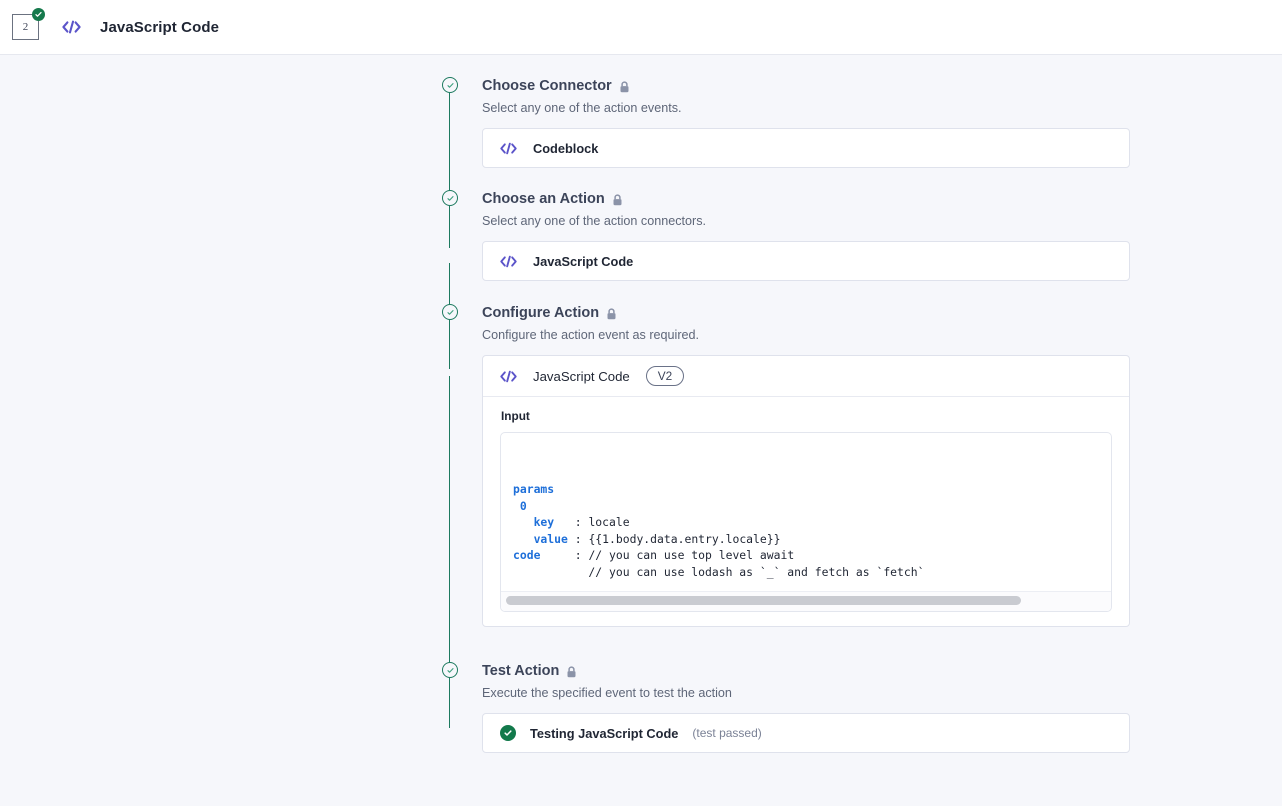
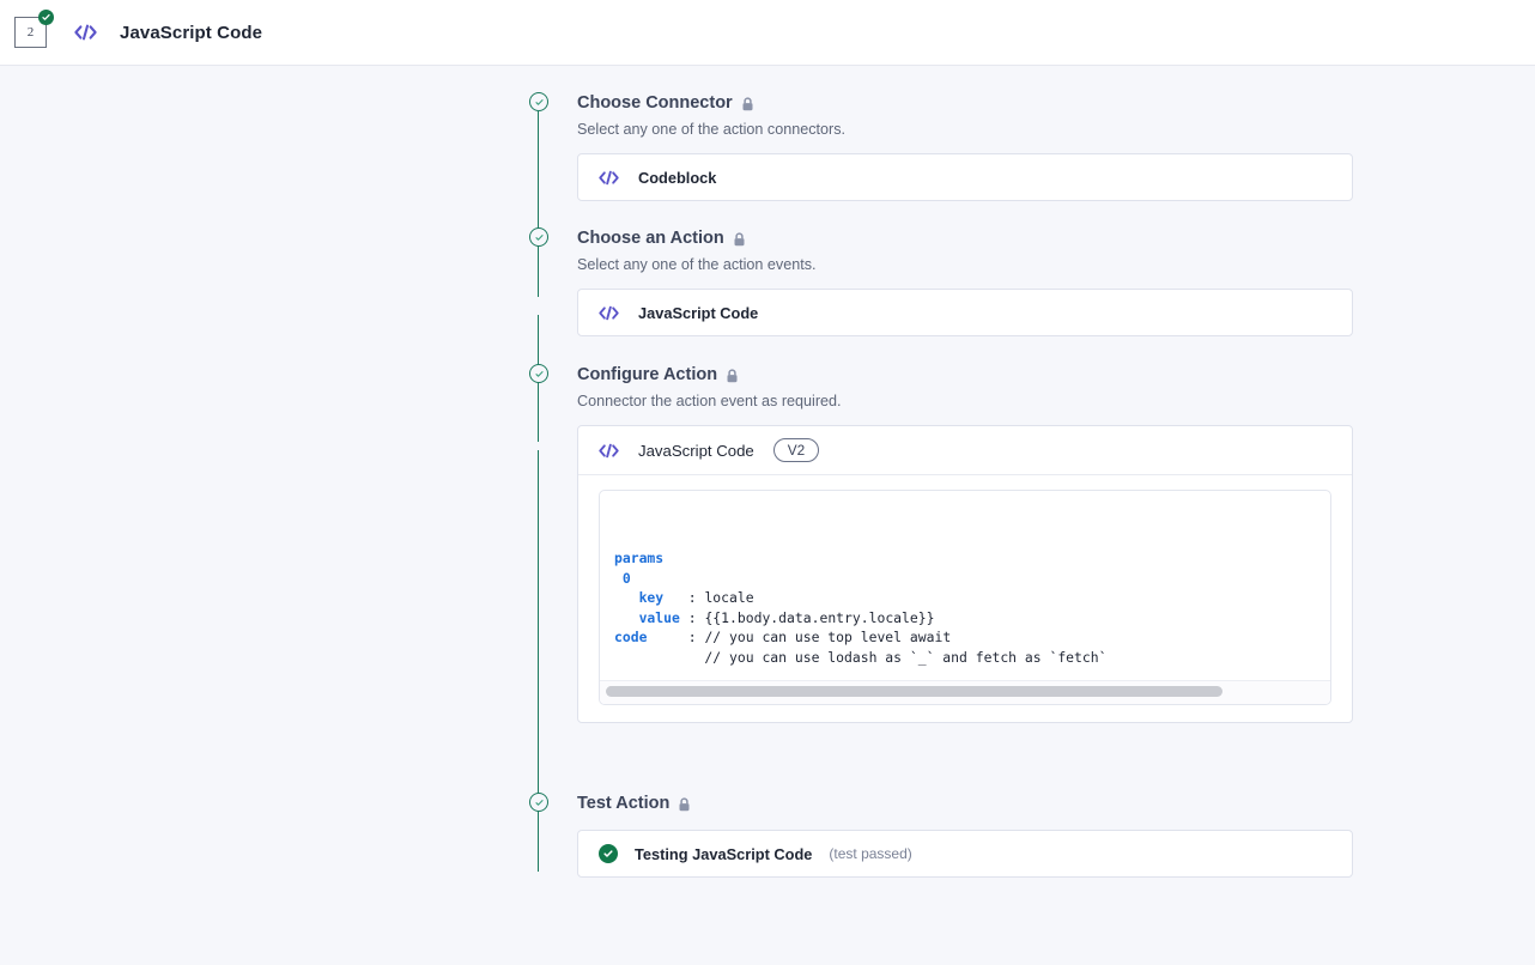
  2
  JavaScript Code
  Choose Connector
- Select any one of the action events.
+ Select any one of the action connectors.
  Codeblock
  Choose an Action
- Select any one of the action connectors.
+ Select any one of the action events.
  JavaScript Code
  Configure Action
- Configure the action event as required.
+ Connector the action event as required.
  JavaScript Code
  V2
- Input
  Test Action
- Execute the specified event to test the action
  Testing JavaScript Code
  (test passed)
